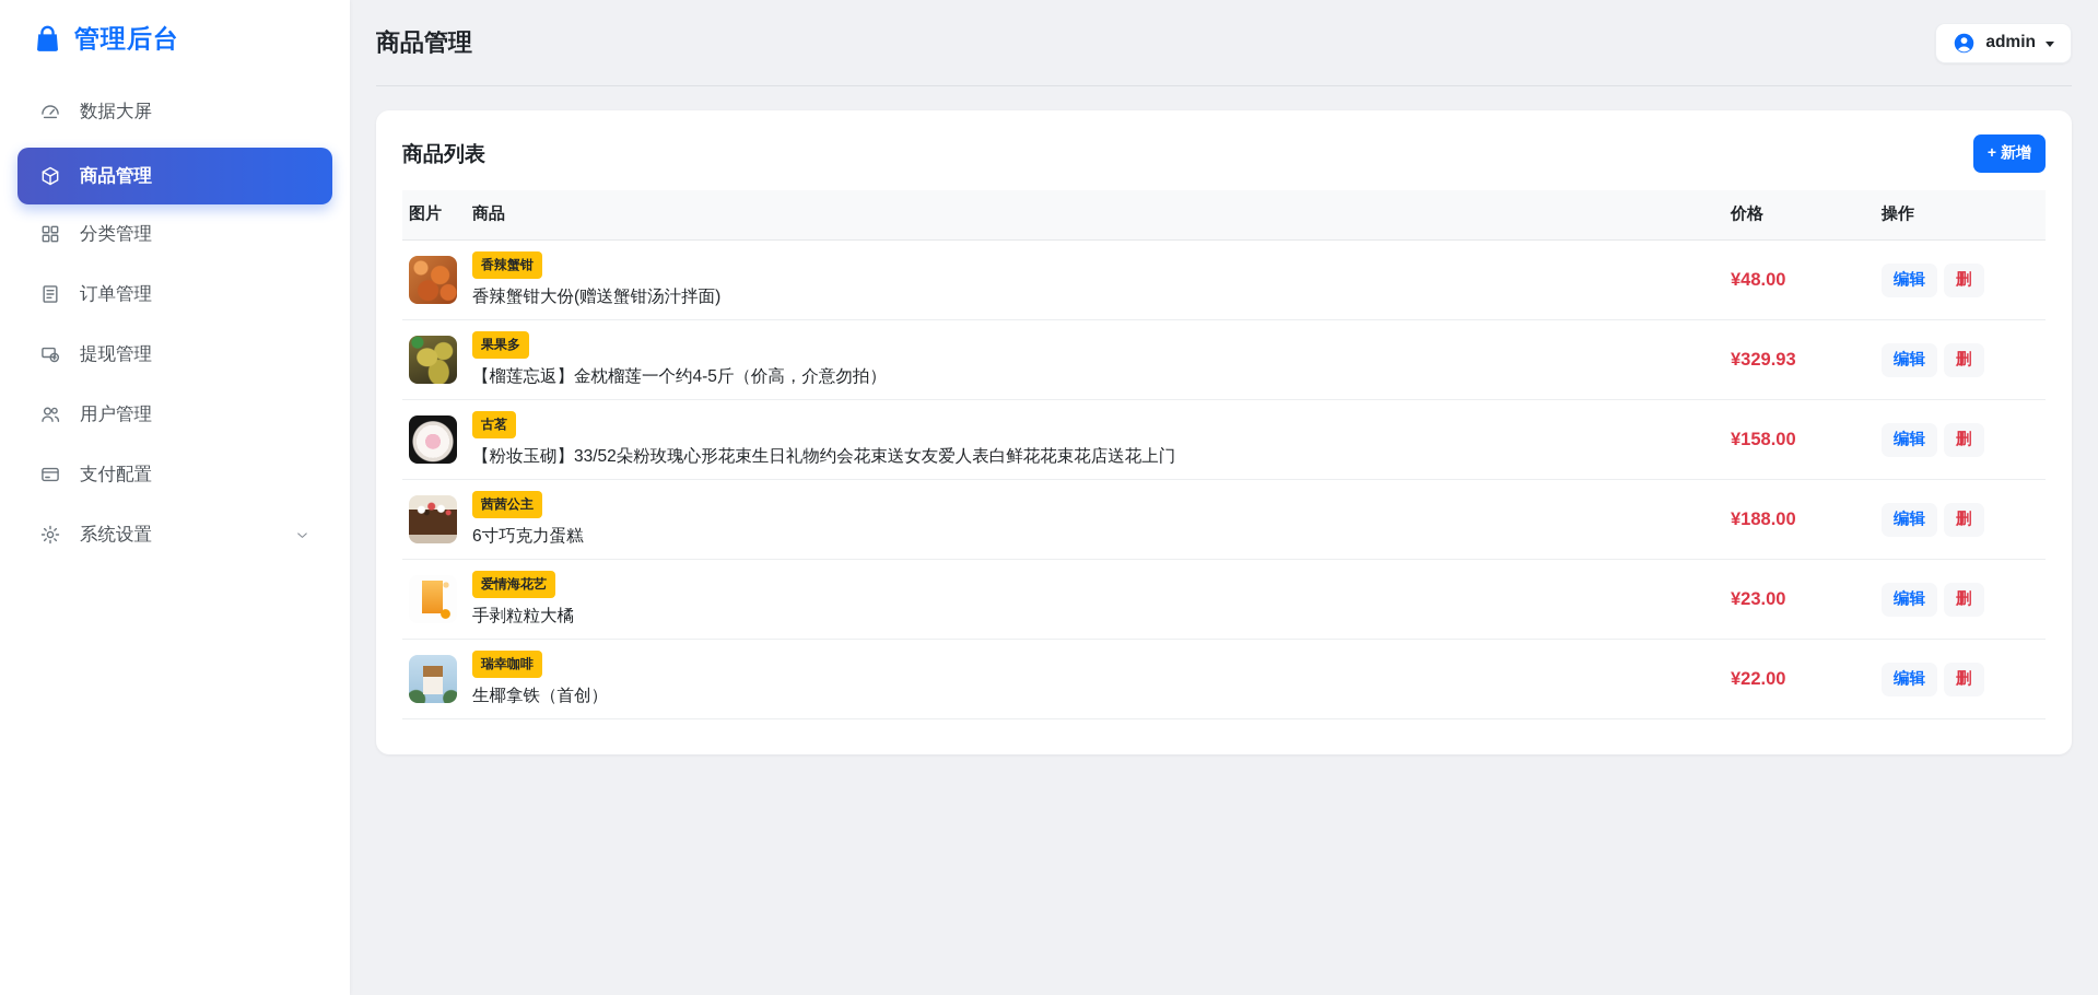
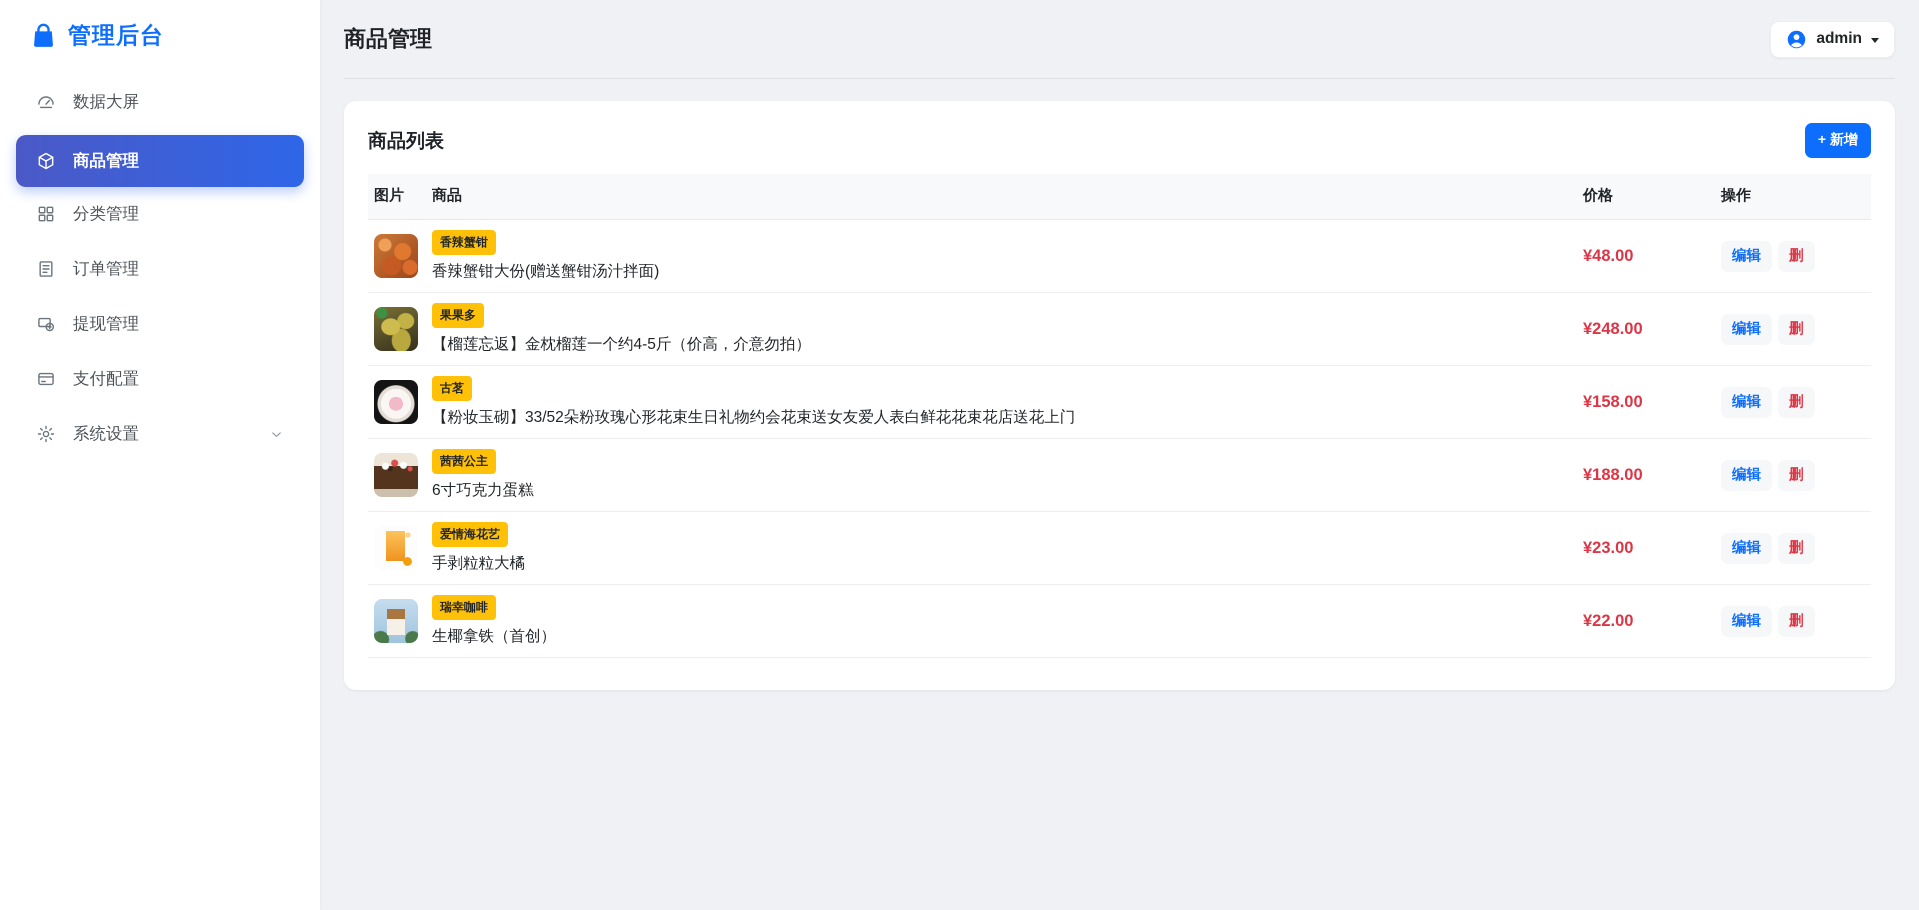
  管理后台
  数据大屏
  商品管理
  分类管理
  订单管理
  提现管理
- 用户管理
  支付配置
  系统设置
  商品管理
  admin
  商品列表
  + 新增
  图片	商品	价格	操作
  	香辣蟹钳香辣蟹钳大份(赠送蟹钳汤汁拌面)	¥48.00	编辑 删
- 	果果多【榴莲忘返】金枕榴莲一个约4-5斤（价高，介意勿拍）	¥329.93	编辑 删
+ 	果果多【榴莲忘返】金枕榴莲一个约4-5斤（价高，介意勿拍）	¥248.00	编辑 删
  	古茗【粉妆玉砌】33/52朵粉玫瑰心形花束生日礼物约会花束送女友爱人表白鲜花花束花店送花上门	¥158.00	编辑 删
  	茜茜公主6寸巧克力蛋糕	¥188.00	编辑 删
  	爱情海花艺手剥粒粒大橘	¥23.00	编辑 删
  	瑞幸咖啡生椰拿铁（首创）	¥22.00	编辑 删
